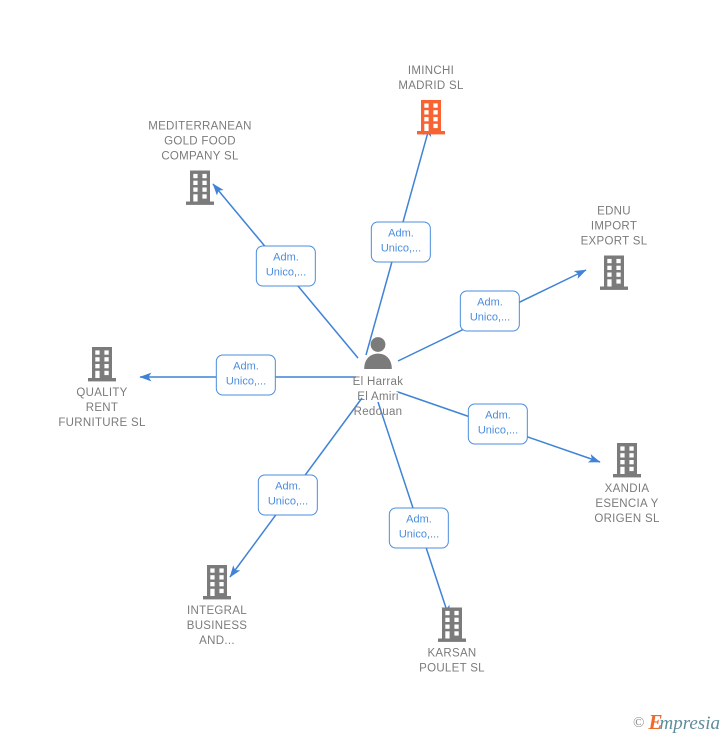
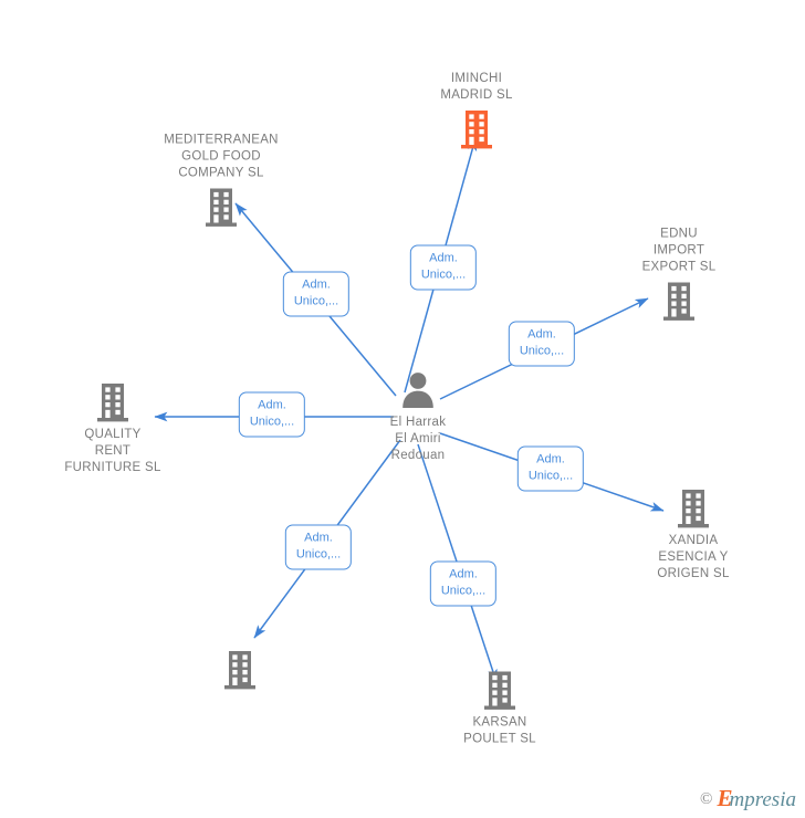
  IMINCHI
  MADRID SL
  MEDITERRANEAN
  GOLD FOOD
  COMPANY SL
  EDNU
  IMPORT
  EXPORT SL
  QUALITY
  RENT
  FURNITURE SL
  XANDIA
  ESENCIA Y
  ORIGEN SL
- INTEGRAL
- BUSINESS
- AND...
  KARSAN
  POULET SL
  El Harrak
  El Amiri
  Redouan
  Adm.
  Unico,...
  Adm.
  Unico,...
  Adm.
  Unico,...
  Adm.
  Unico,...
  Adm.
  Unico,...
  Adm.
  Unico,...
  Adm.
  Unico,...
  ©
  Empresia
